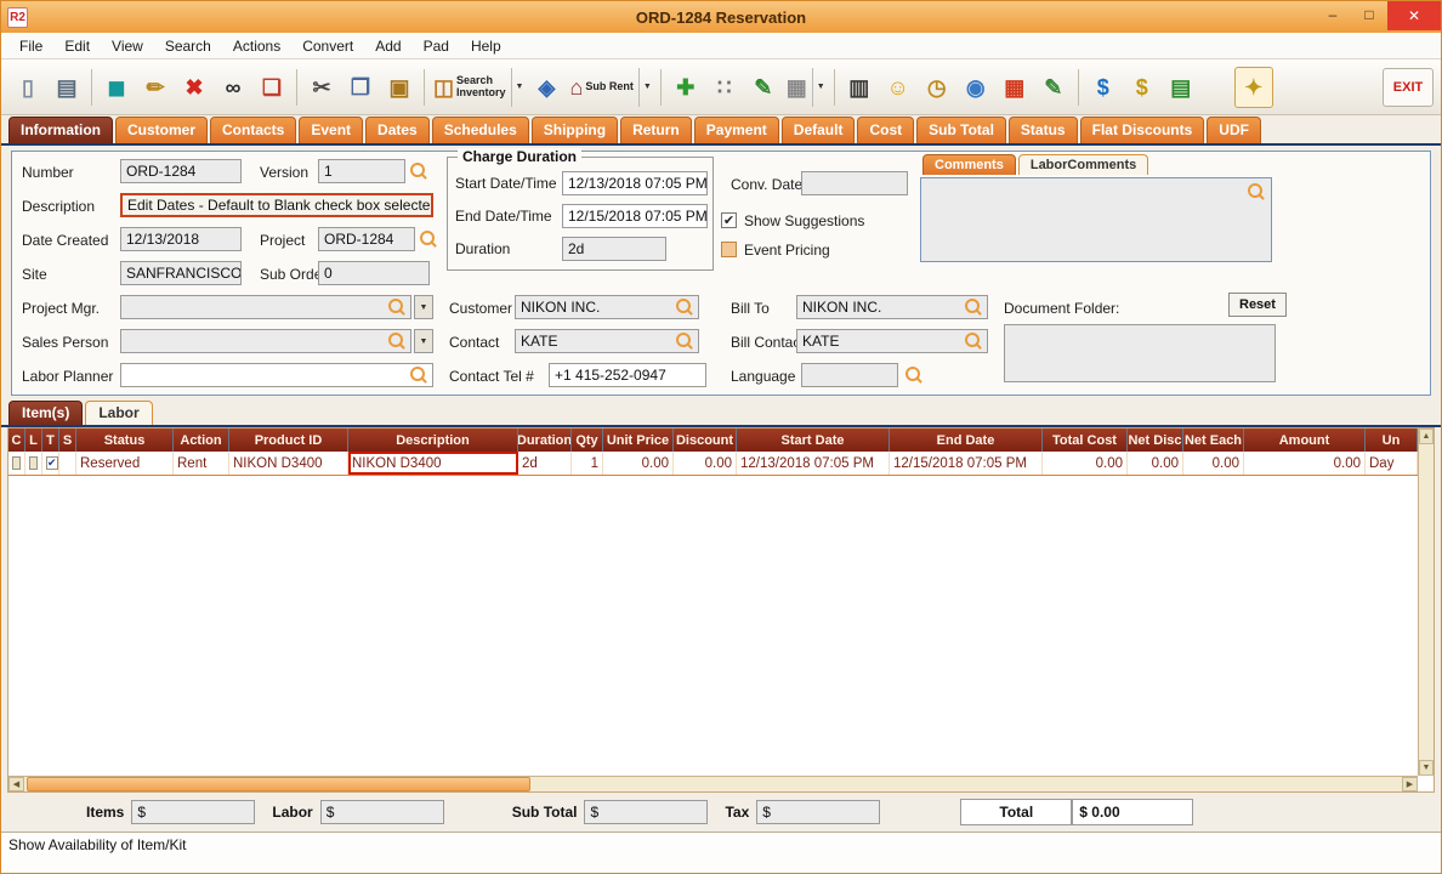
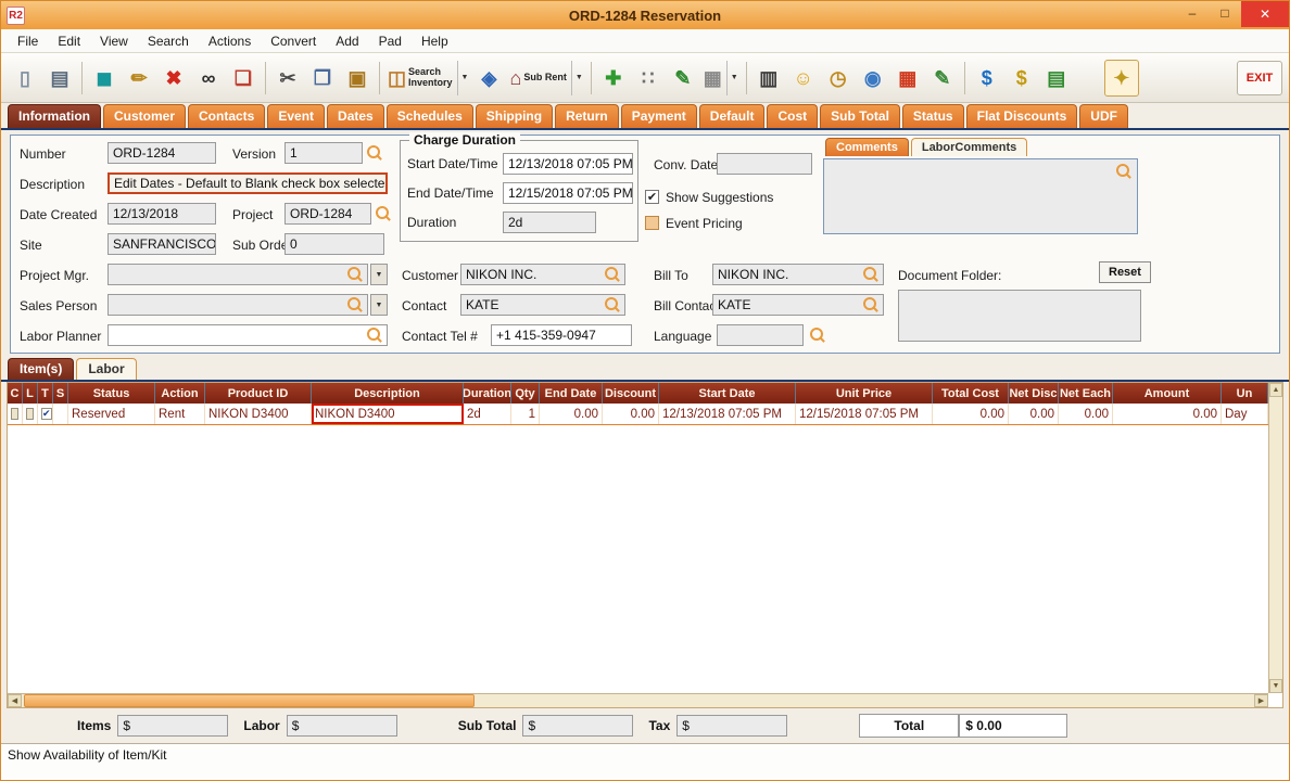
  R2
  ORD-1284 Reservation
  –
  □
  ✕
  File
  Edit
  View
  Search
  Actions
  Convert
  Add
  Pad
  Help
  ▯
  ▤
  ◼
  ✏
  ✖
  ∞
  ❏
  ✂
  ❐
  ▣
  ◫
  Search
  Inventory
  ◈
  ⌂
  Sub Rent
  ✚
  ∷
  ✎
  ▦
  ▥
  ☺
  ◷
  ◉
  ▦
  ✎
  $
  $
  ▤
  ✦
  EXIT
  Information
  Customer
  Contacts
  Event
  Dates
  Schedules
  Shipping
  Return
  Payment
  Default
  Cost
  Sub Total
  Status
  Flat Discounts
  UDF
  Number
  ORD-1284
  Version
  1
  Description
  Edit Dates - Default to Blank check box selecte
  Date Created
  12/13/2018
  Project
  ORD-1284
  Site
  SANFRANCISCO
  0
  Project Mgr.
  Sales Person
  Labor Planner
  Charge Duration
  Start Date/Time
  12/13/2018 07:05 PM
  End Date/Time
  12/15/2018 07:05 PM
  Duration
  2d
  Conv. Date
  ✔
  Show Suggestions
  Event Pricing
  Customer
  NIKON INC.
  Bill To
  NIKON INC.
  Contact
  KATE
  Bill Conta
  KATE
  Contact Tel #
- +1 415-252-0947
+ +1 415-359-0947
  Language
  Comments
  LaborComments
  Document Folder:
  Reset
  Item(s)
  Labor
  C
  L
  T
  S
  Status
  Action
  Product ID
  Description
  Duration
  Qty
- Unit Price
+ End Date
  Discount
  Start Date
- End Date
+ Unit Price
  Total Cost
  Net Disc
  Net Each
  Amount
  Un
  ✔
  Reserved
  Rent
  NIKON D3400
  NIKON D3400
  2d
  1
  0.00
  0.00
  12/13/2018 07:05 PM
  12/15/2018 07:05 PM
  0.00
  0.00
  0.00
  0.00
  Day
  Items
  $
  Labor
  $
  Sub Total
  $
  Tax
  $
  Total
  $ 0.00
  Show Availability of Item/Kit
